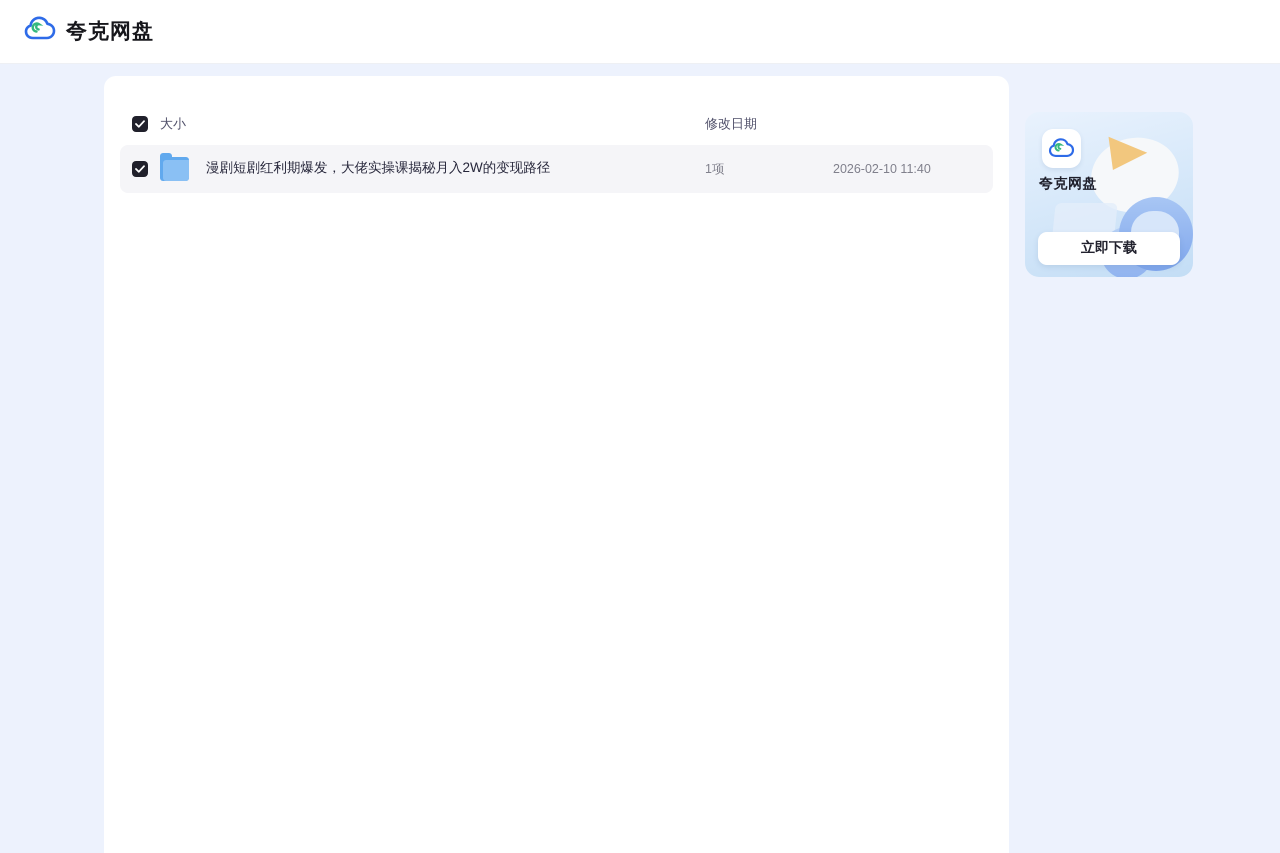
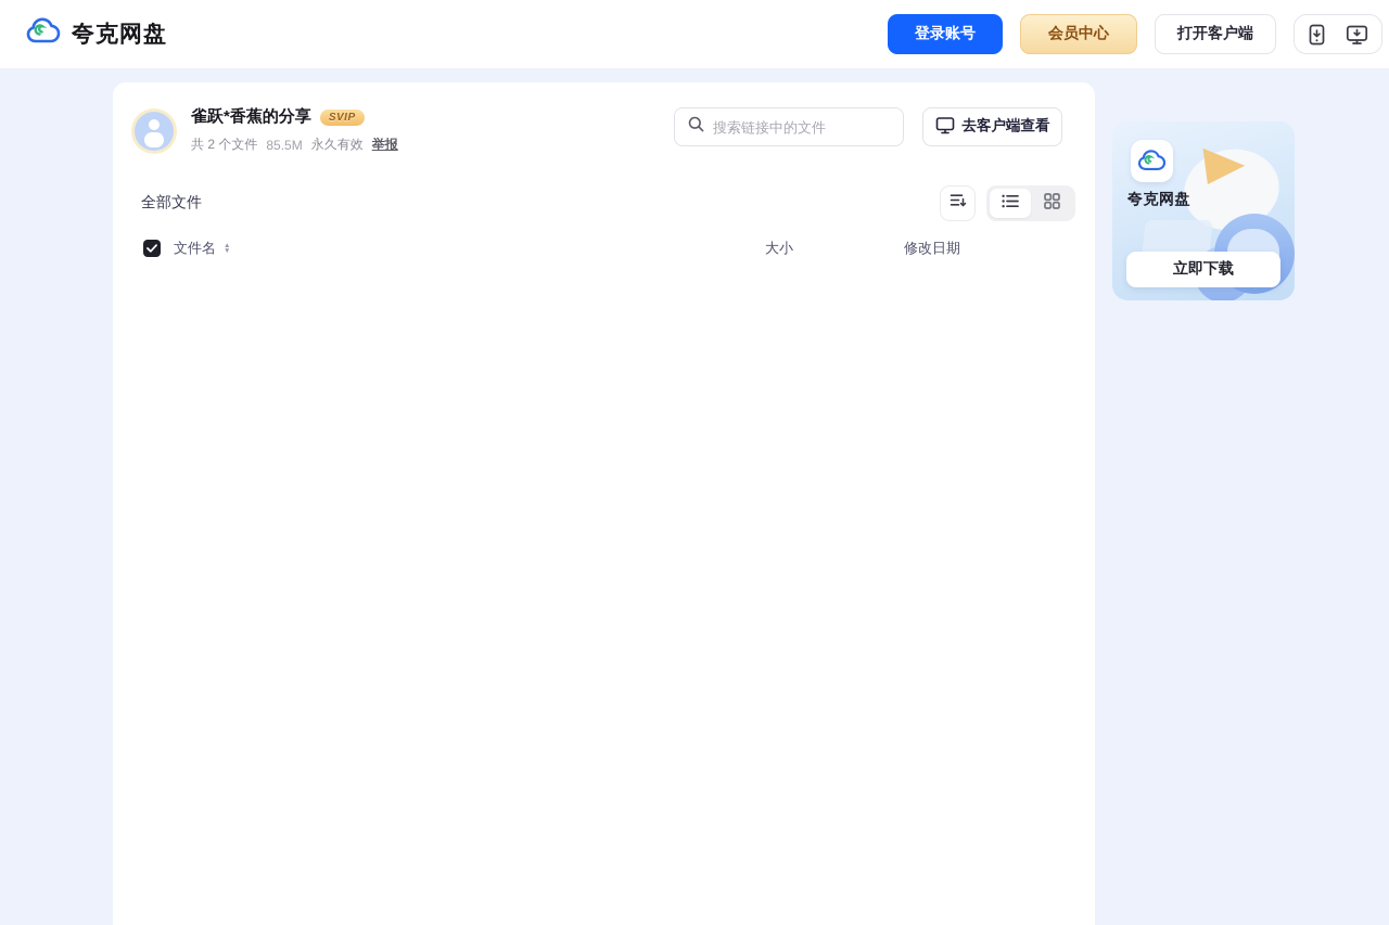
  夸克网盘
+ 登录账号
+ 会员中心
+ 打开客户端
+ 雀跃*香蕉的分享
+ SVIP
+ 共 2 个文件
+ 85.5M
+ 永久有效
+ 举报
+ 搜索链接中的文件
+ 去客户端查看
+ 全部文件
+ 文件名
  大小
  修改日期
- 漫剧短剧红利期爆发，大佬实操课揭秘月入2W的变现路径
- 1项
- 2026-02-10 11:40
  夸克网盘
  立即下载
